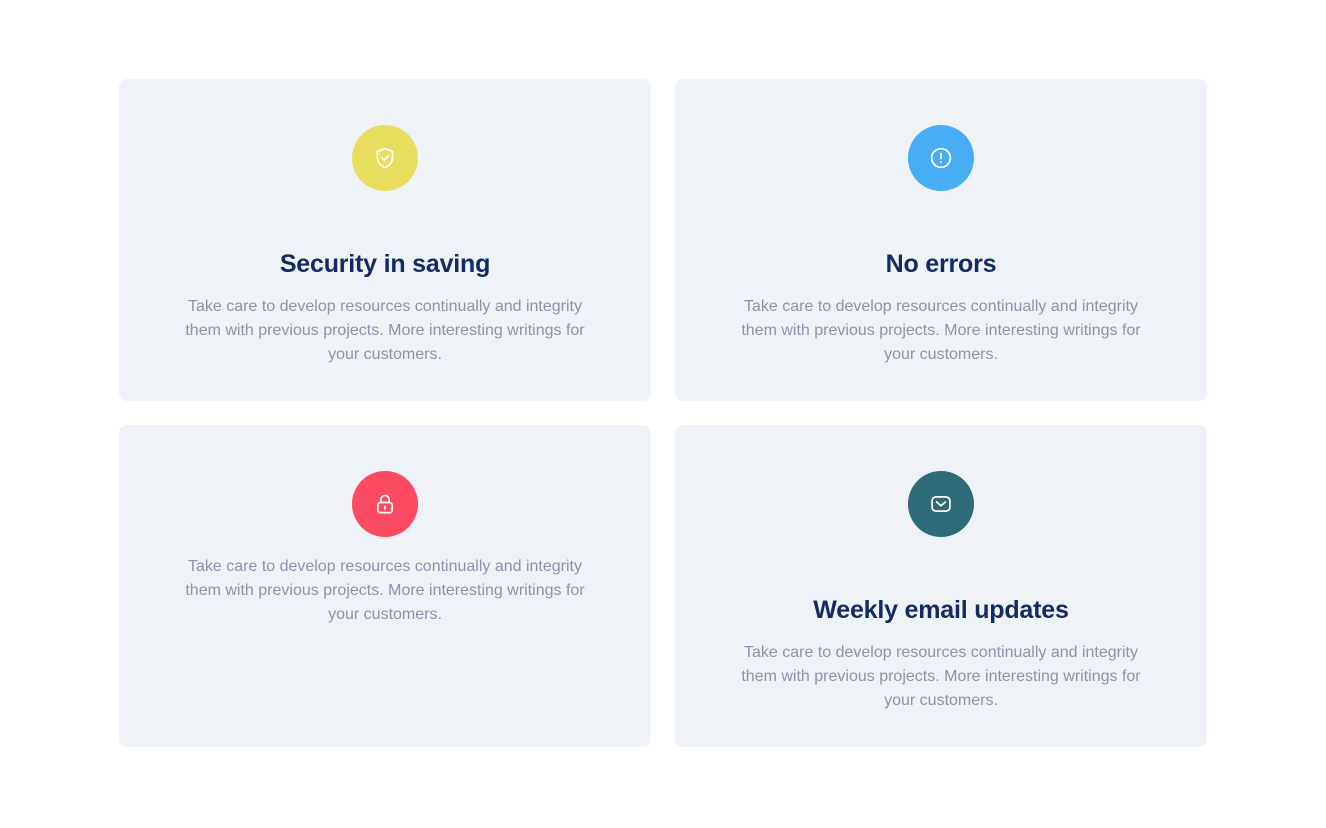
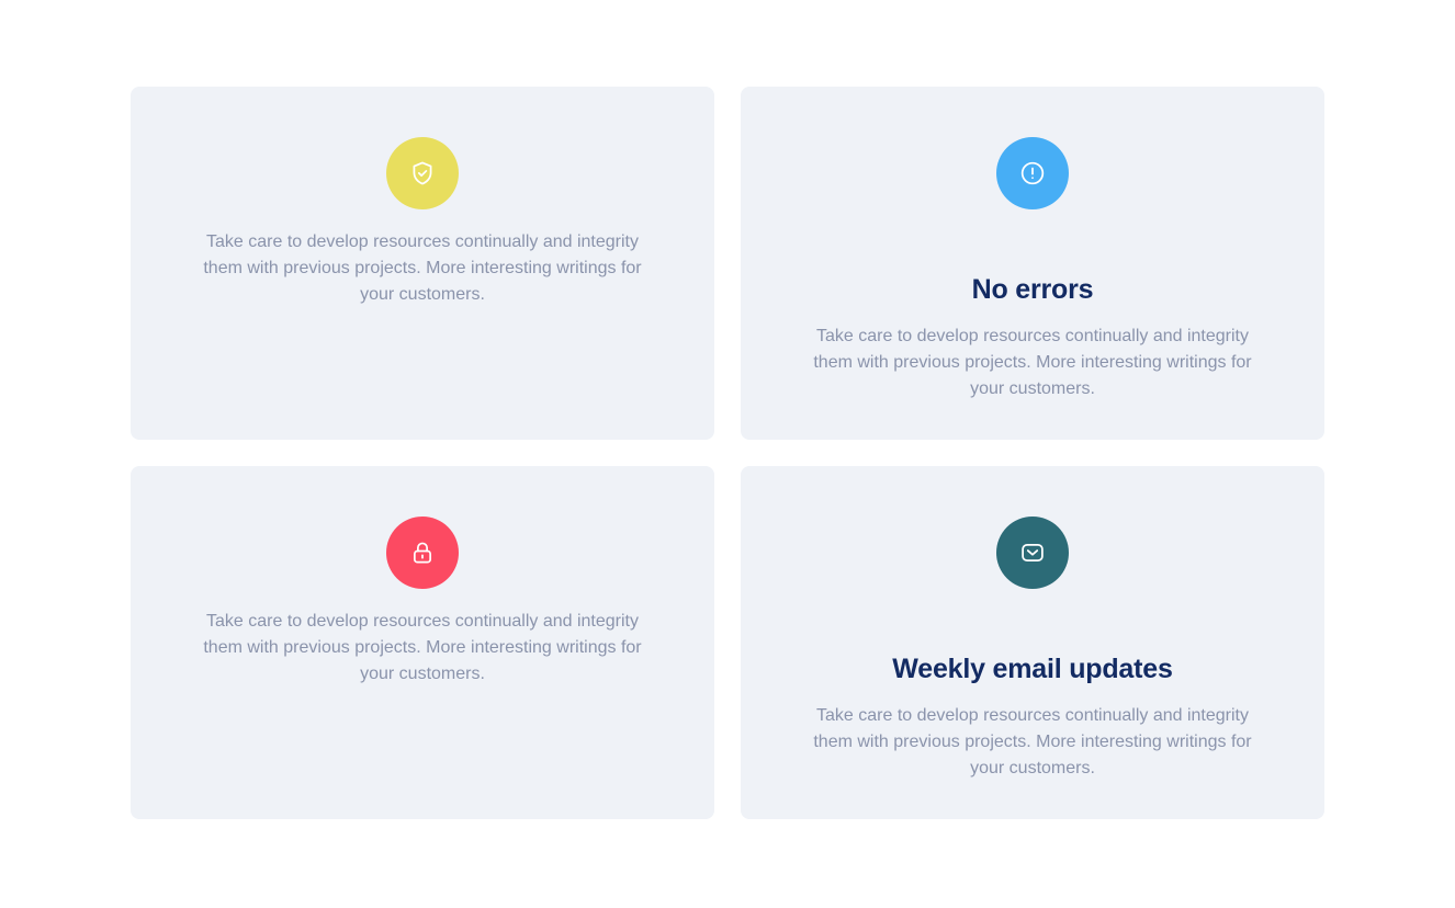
- Security in saving
  Take care to develop resources continually and integrity them with previous projects. More interesting writings for your customers.
  No errors
  Take care to develop resources continually and integrity them with previous projects. More interesting writings for your customers.
  Take care to develop resources continually and integrity them with previous projects. More interesting writings for your customers.
  Weekly email updates
  Take care to develop resources continually and integrity them with previous projects. More interesting writings for your customers.
